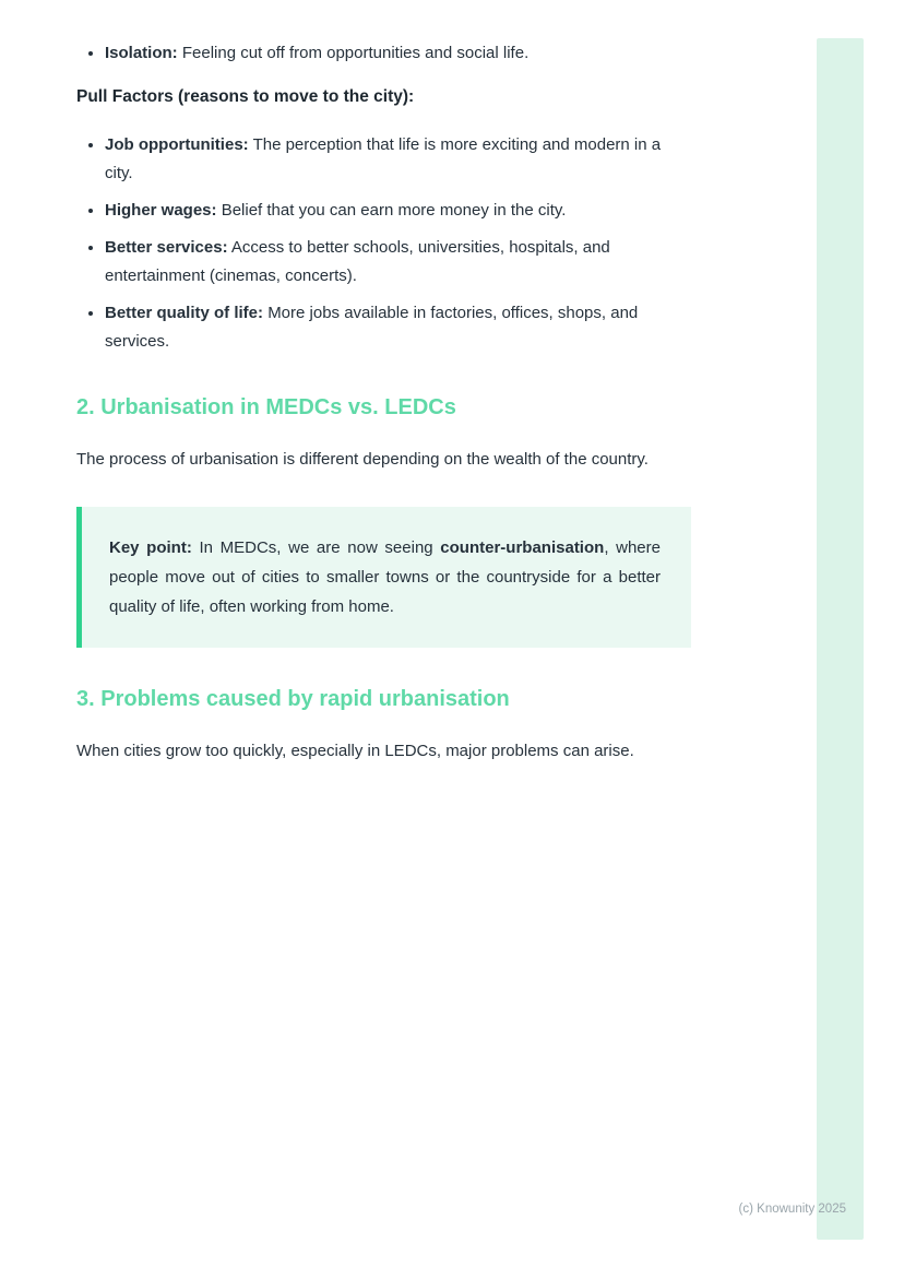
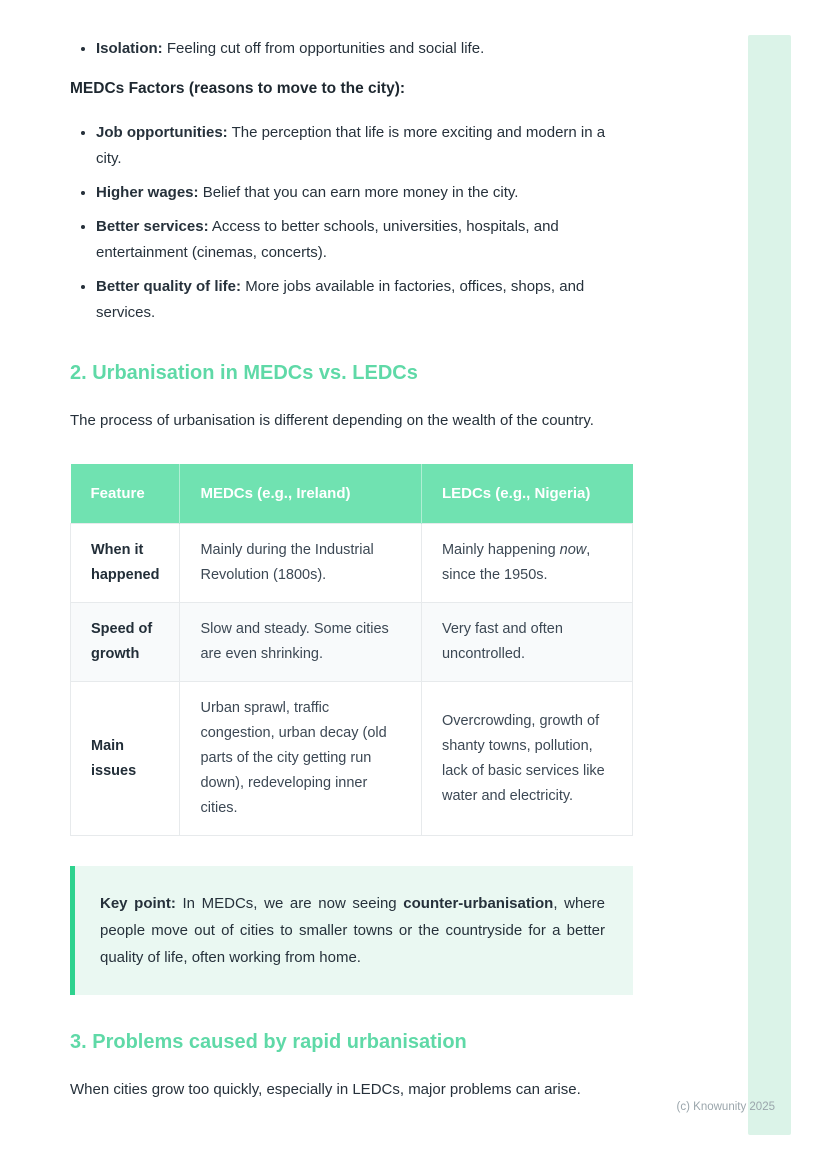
  Isolation: Feeling cut off from opportunities and social life.
- Pull Factors (reasons to move to the city):
+ MEDCs Factors (reasons to move to the city):
  Job opportunities: The perception that life is more exciting and modern in a city.
  Higher wages: Belief that you can earn more money in the city.
  Better services: Access to better schools, universities, hospitals, and entertainment (cinemas, concerts).
  Better quality of life: More jobs available in factories, offices, shops, and services.
  2. Urbanisation in MEDCs vs. LEDCs
  The process of urbanisation is different depending on the wealth of the country.
+ Feature	MEDCs (e.g., Ireland)	LEDCs (e.g., Nigeria)
+ When it happened	Mainly during the Industrial Revolution (1800s).	Mainly happening now, since the 1950s.
+ Speed of growth	Slow and steady. Some cities are even shrinking.	Very fast and often uncontrolled.
+ Main issues	Urban sprawl, traffic congestion, urban decay (old parts of the city getting run down), redeveloping inner cities.	Overcrowding, growth of shanty towns, pollution, lack of basic services like water and electricity.
  Key point: In MEDCs, we are now seeing counter-urbanisation, where people move out of cities to smaller towns or the countryside for a better quality of life, often working from home.
  3. Problems caused by rapid urbanisation
  When cities grow too quickly, especially in LEDCs, major problems can arise.
  (c) Knowunity 2025
